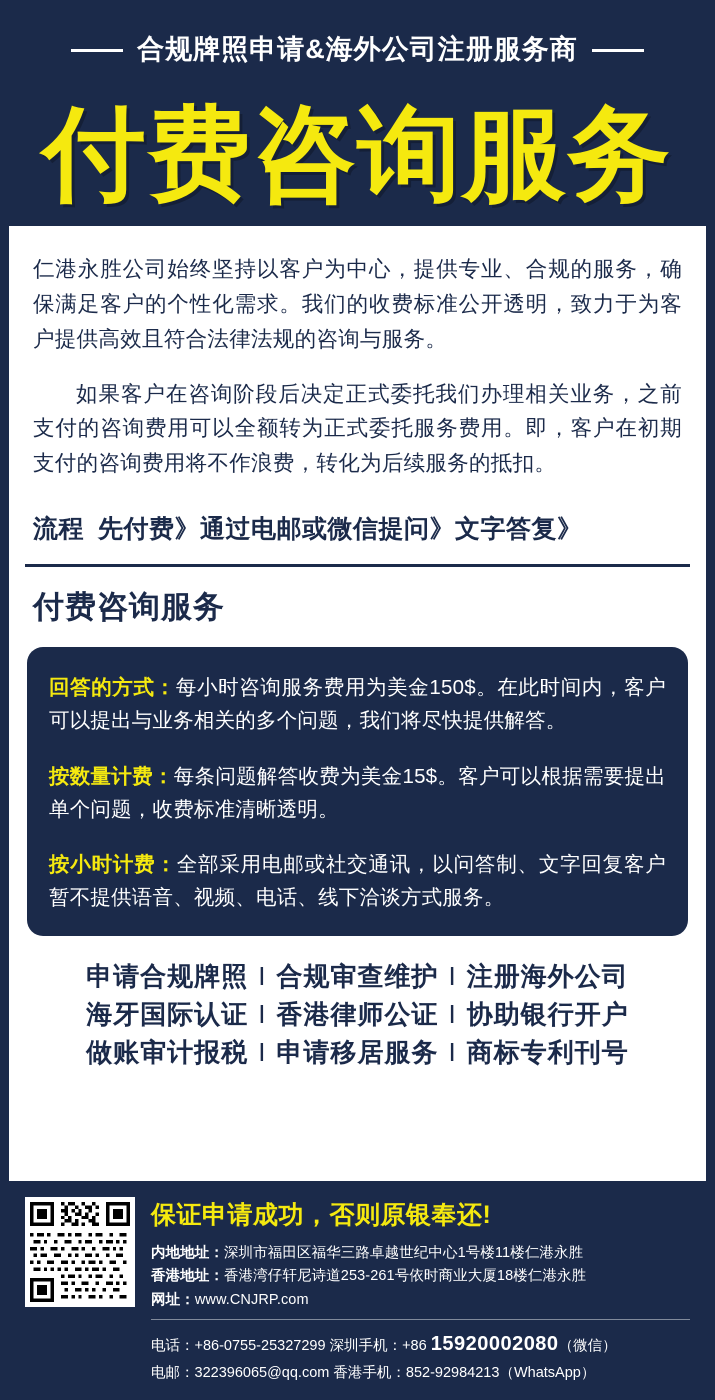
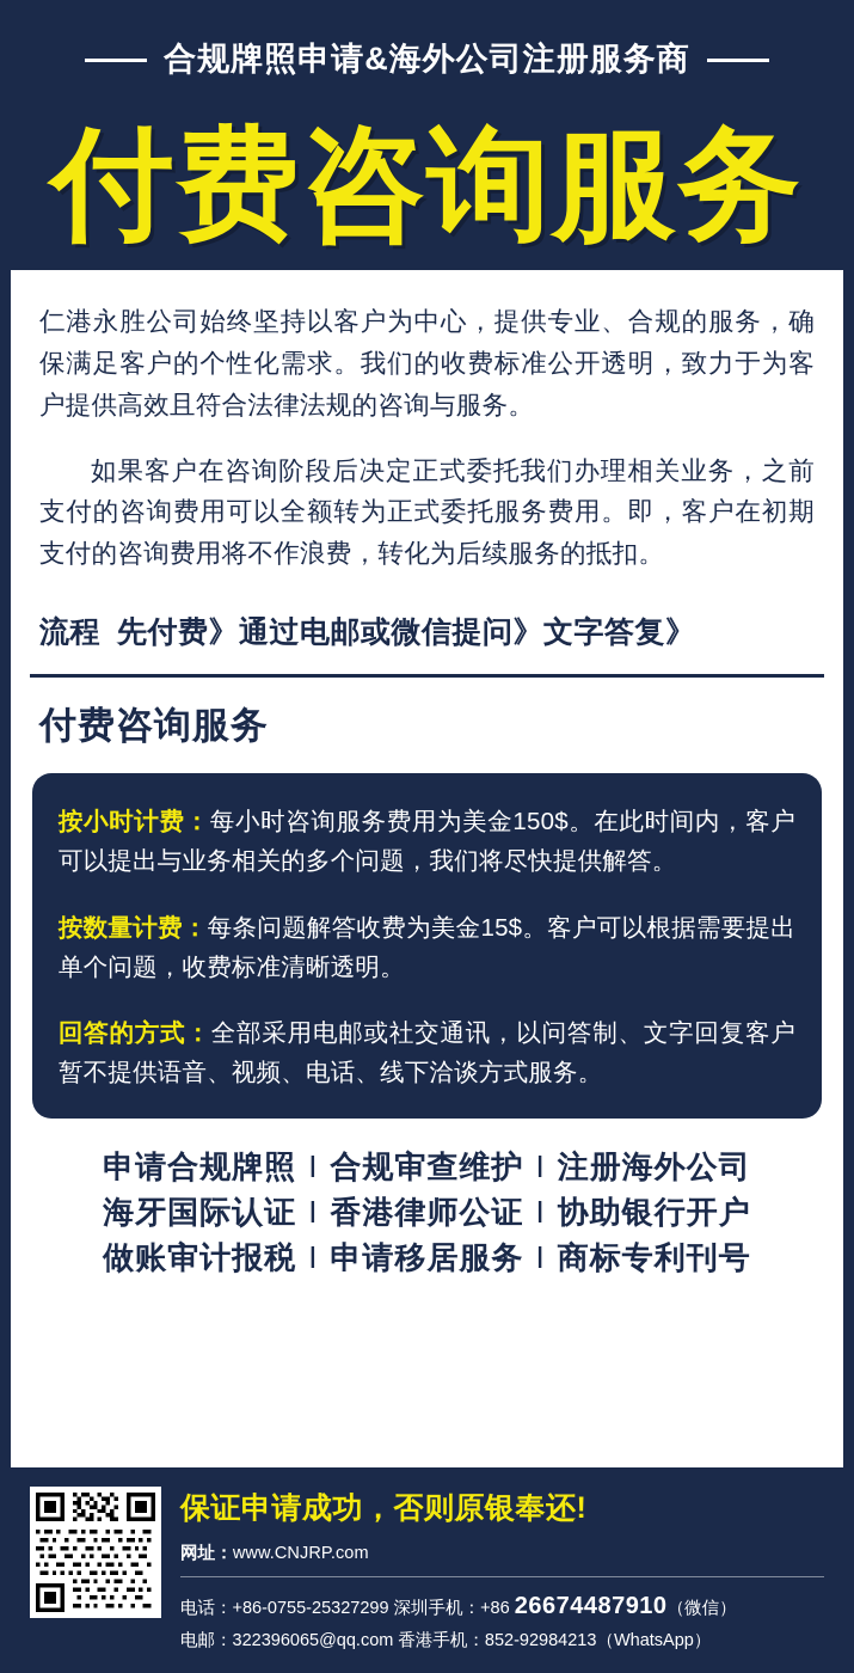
  合规牌照申请&海外公司注册服务商
  付费咨询服务
  仁港永胜公司始终坚持以客户为中心，提供专业、合规的服务，确保满足客户的个性化需求。我们的收费标准公开透明，致力于为客户提供高效且符合法律法规的咨询与服务。
  如果客户在咨询阶段后决定正式委托我们办理相关业务，之前支付的咨询费用可以全额转为正式委托服务费用。即，客户在初期支付的咨询费用将不作浪费，转化为后续服务的抵扣。
  流程 先付费》通过电邮或微信提问》文字答复》
  付费咨询服务
- 回答的方式：每小时咨询服务费用为美金150$。在此时间内，客户可以提出与业务相关的多个问题，我们将尽快提供解答。
+ 按小时计费：每小时咨询服务费用为美金150$。在此时间内，客户可以提出与业务相关的多个问题，我们将尽快提供解答。
  按数量计费：每条问题解答收费为美金15$。客户可以根据需要提出单个问题，收费标准清晰透明。
- 按小时计费：全部采用电邮或社交通讯，以问答制、文字回复客户暂不提供语音、视频、电话、线下洽谈方式服务。
+ 回答的方式：全部采用电邮或社交通讯，以问答制、文字回复客户暂不提供语音、视频、电话、线下洽谈方式服务。
  申请合规牌照 I 合规审查维护 I 注册海外公司
  海牙国际认证 I 香港律师公证 I 协助银行开户
  做账审计报税 I 申请移居服务 I 商标专利刊号
  保证申请成功，否则原银奉还!
- 内地地址：深圳市福田区福华三路卓越世纪中心1号楼11楼仁港永胜
- 香港地址：香港湾仔轩尼诗道253-261号依时商业大厦18楼仁港永胜
  网址：www.CNJRP.com
- 电话：+86-0755-25327299 深圳手机：+86 15920002080（微信）
+ 电话：+86-0755-25327299 深圳手机：+86 26674487910（微信）
  电邮：322396065@qq.com 香港手机：852-92984213（WhatsApp）
